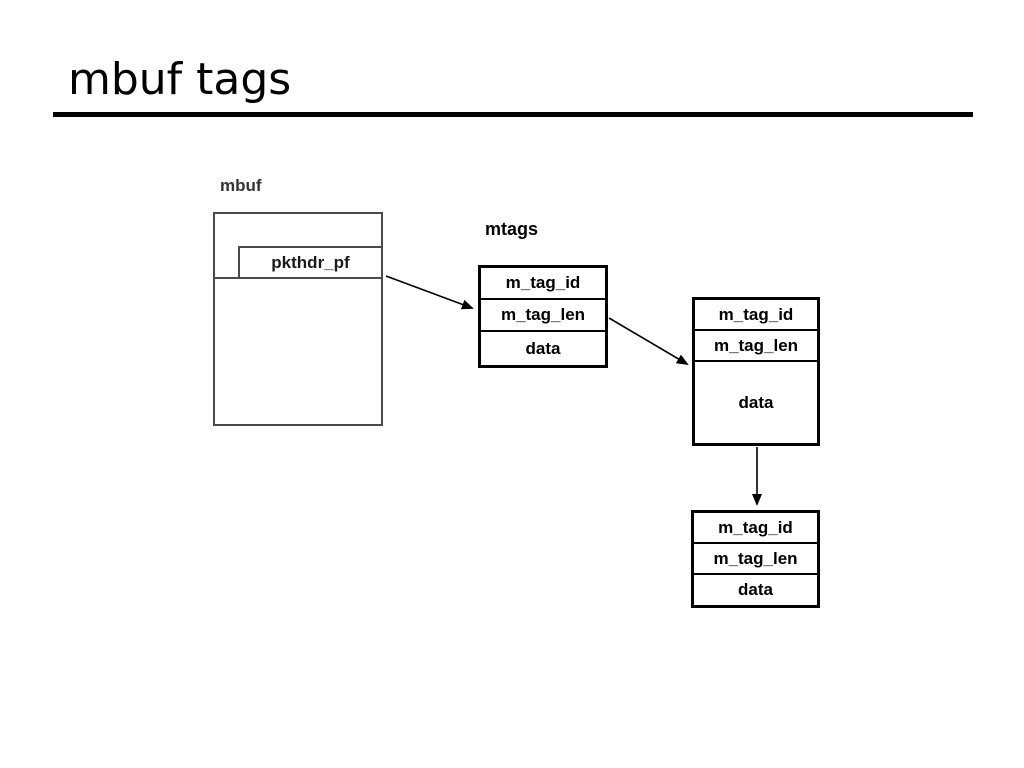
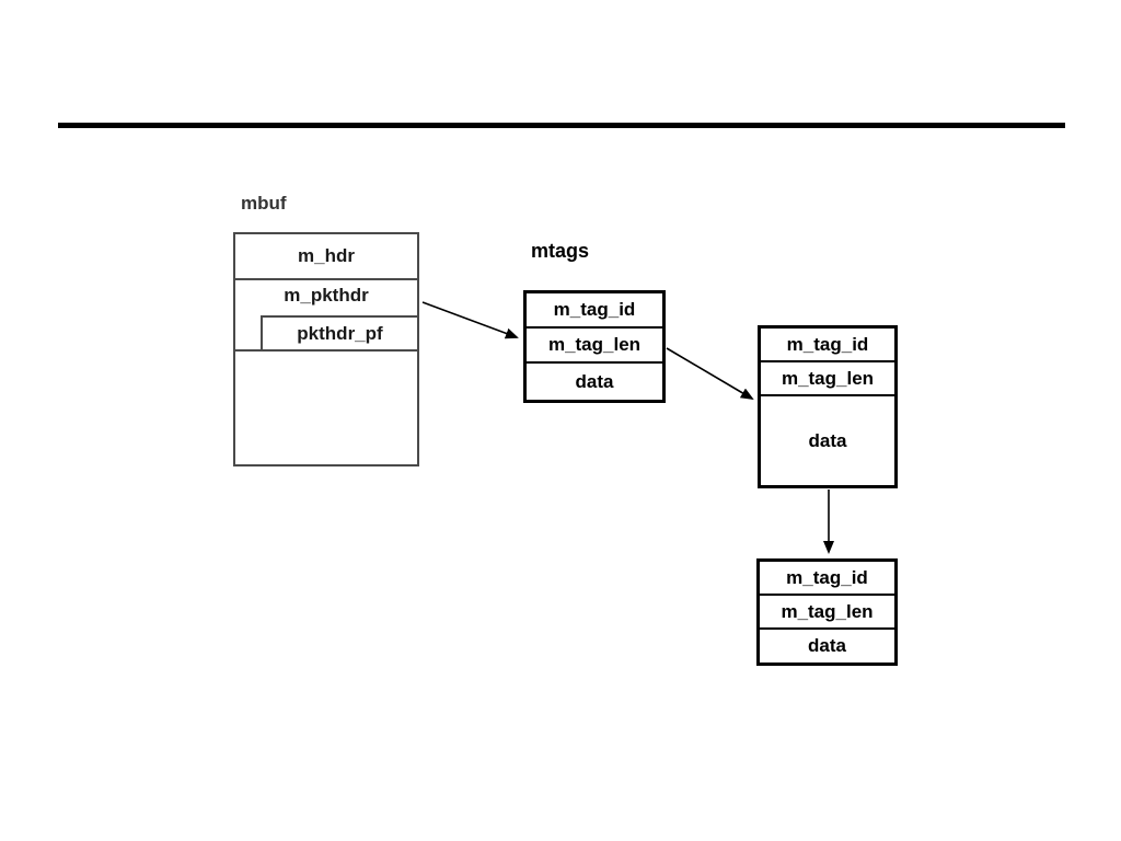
- mbuf tags
  mbuf
+ m_hdr
+ m_pkthdr
  pkthdr_pf
  mtags
  m_tag_id
  m_tag_len
  data
  m_tag_id
  m_tag_len
  data
  m_tag_id
  m_tag_len
  data
